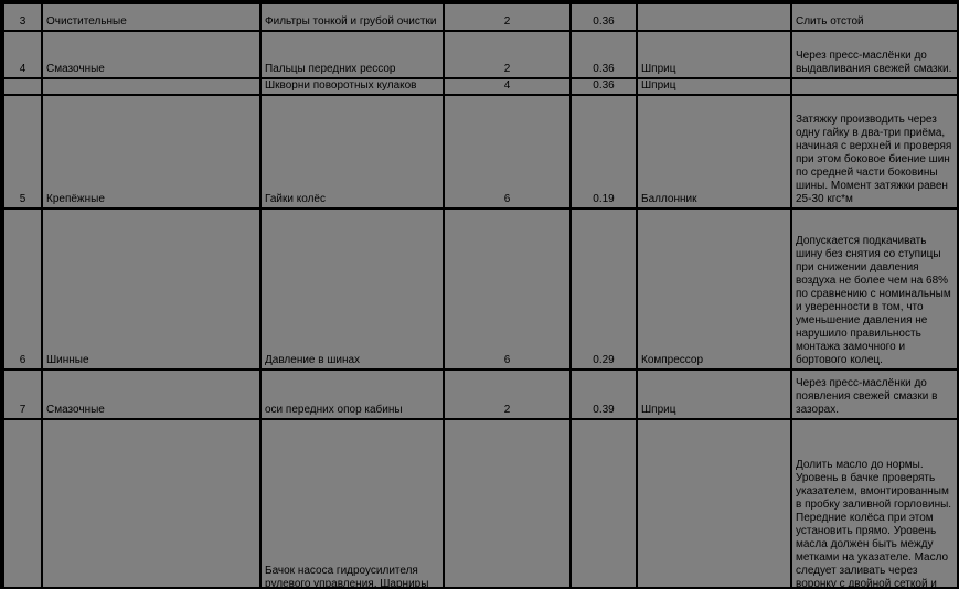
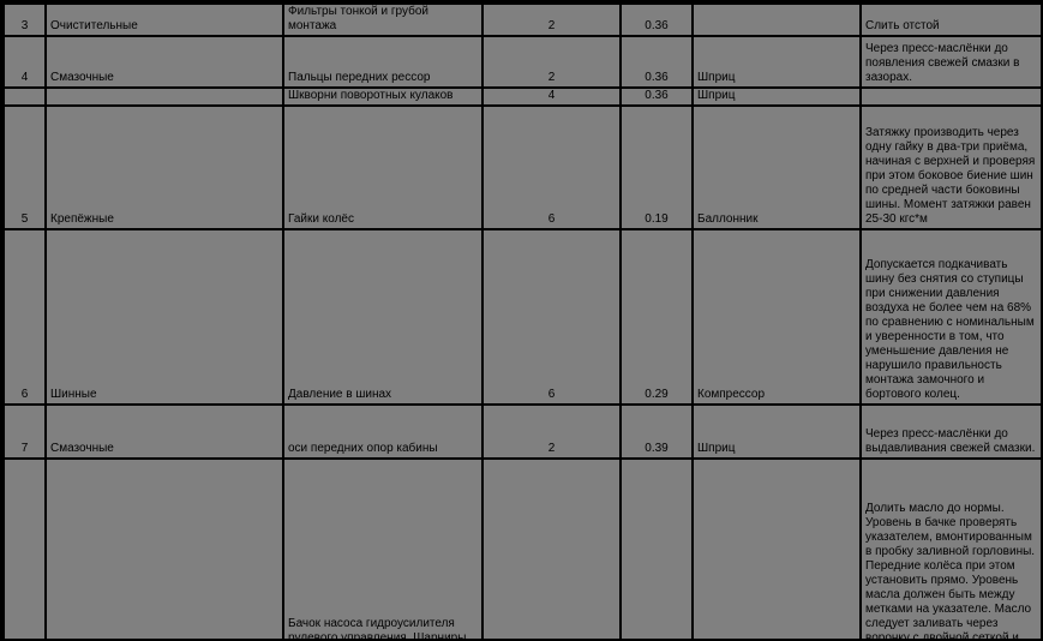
- 3	Очистительные	Фильтры тонкой и грубой очистки	2	0.36		Слить отстой
+ 3	Очистительные	Фильтры тонкой и грубой монтажа	2	0.36		Слить отстой
- 4	Смазочные	Пальцы передних рессор	2	0.36	Шприц	Через пресс-маслёнки до выдавливания свежей смазки.
+ 4	Смазочные	Пальцы передних рессор	2	0.36	Шприц	Через пресс-маслёнки до появления свежей смазки в зазорах.
  		Шкворни поворотных кулаков	4	0.36	Шприц
  5	Крепёжные	Гайки колёс	6	0.19	Баллонник	Затяжку производить через одну гайку в два-три приёма, начиная с верхней и проверяя при этом боковое биение шин по средней части боковины шины. Момент затяжки равен 25-30 кгс*м
  6	Шинные	Давление в шинах	6	0.29	Компрессор	Допускается подкачивать шину без снятия со ступицы при снижении давления воздуха не более чем на 68% по сравнению с номинальным и уверенности в том, что уменьшение давления не нарушило правильность монтажа замочного и бортового колец.
- 7	Смазочные	оси передних опор кабины	2	0.39	Шприц	Через пресс-маслёнки до появления свежей смазки в зазорах.
+ 7	Смазочные	оси передних опор кабины	2	0.39	Шприц	Через пресс-маслёнки до выдавливания свежей смазки.
  		Бачок насоса гидроусилителя рулевого управления. Шарниры				Долить масло до нормы. Уровень в бачке проверять указателем, вмонтированным в пробку заливной горловины. Передние колёса при этом установить прямо. Уровень масла должен быть между метками на указателе. Масло следует заливать через воронку с двойной сеткой и
